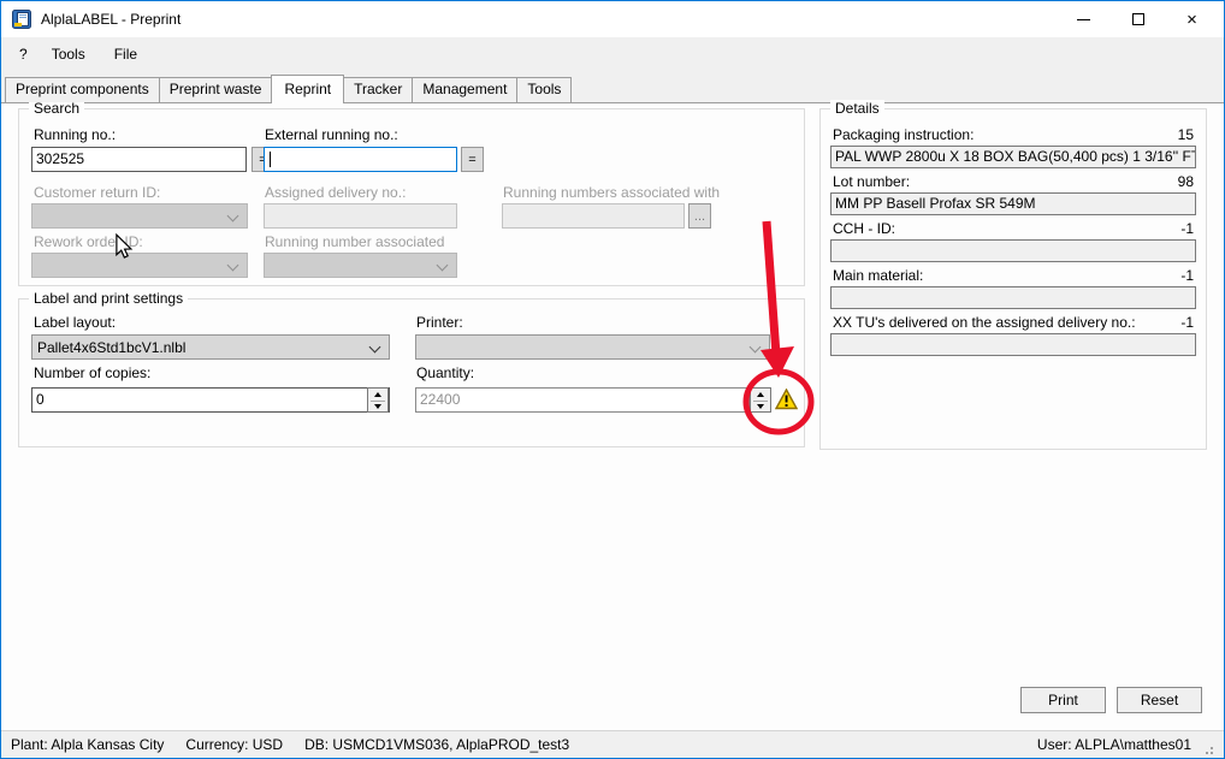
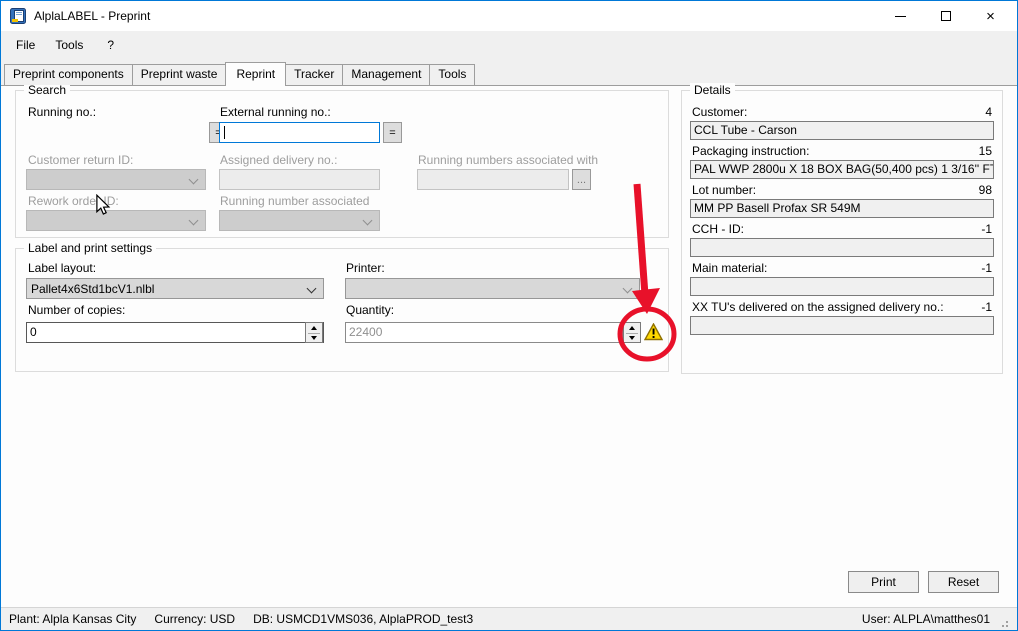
  AlplaLABEL - Preprint
  ×
- ?
+ File
  Tools
- File
+ ?
  Preprint components
  Preprint waste
  Reprint
  Tracker
  Management
  Tools
  Search
  Running no.:
- 302525
  External running no.:
  =
  Customer return ID:
  Assigned delivery no.:
  Running numbers associated with
  ...
  Rework orde ID:
  Running number associated
  Label and print settings
  Label layout:
  Pallet4x6Std1bcV1.nlbl
  Printer:
  Number of copies:
  0
  Quantity:
  22400
  Details
+ Customer:
+ 4
+ CCL Tube - Carson
  Packaging instruction:
  15
  PAL WWP 2800u X 18 BOX BAG(50,400 pcs) 1 3/16'' FT
  Lot number:
  98
  MM PP Basell Profax SR 549M
  CCH - ID:
  -1
  Main material:
  -1
  XX TU's delivered on the assigned delivery no.:
  -1
  Print
  Reset
  Plant: Alpla Kansas City
  Currency: USD
  DB: USMCD1VMS036, AlplaPROD_test3
  User: ALPLA\matthes01
